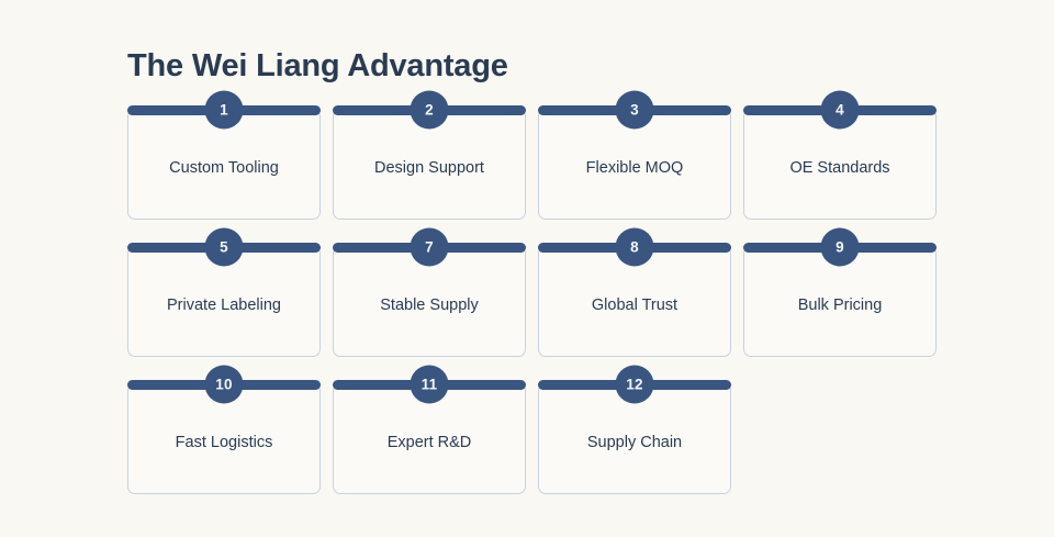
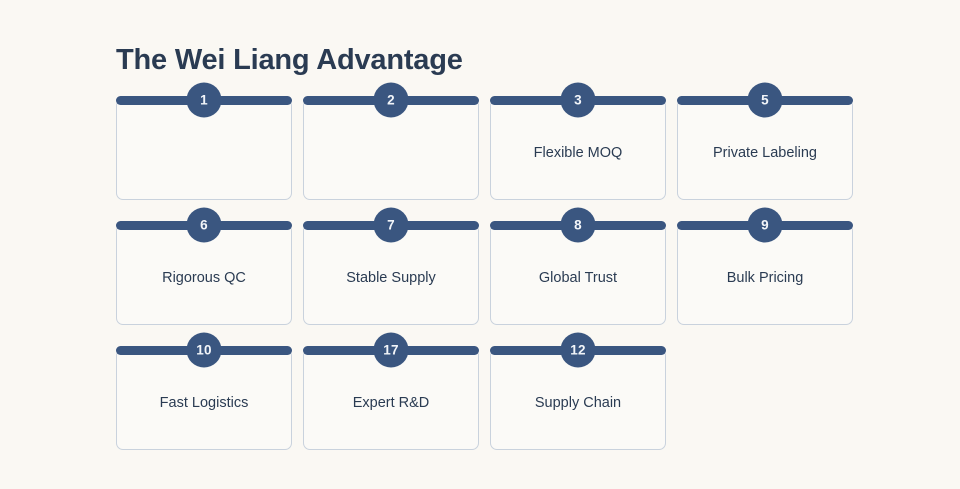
  The Wei Liang Advantage
  1
- Custom Tooling
  2
- Design Support
  3
  Flexible MOQ
- 4
- OE Standards
  5
  Private Labeling
+ 6
+ Rigorous QC
  7
  Stable Supply
  8
  Global Trust
  9
  Bulk Pricing
  10
  Fast Logistics
- 11
+ 17
  Expert R&D
  12
  Supply Chain
